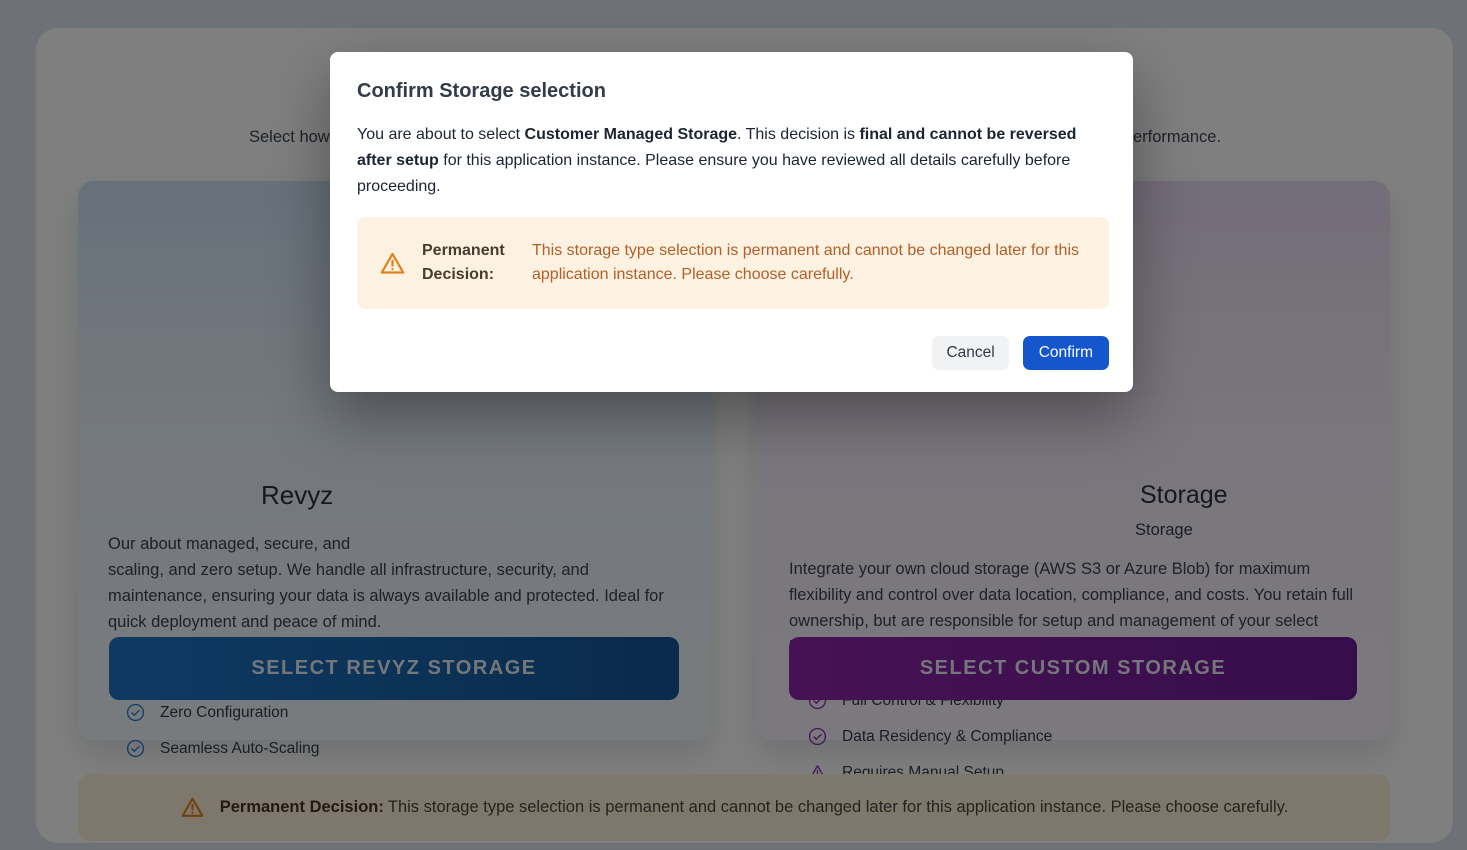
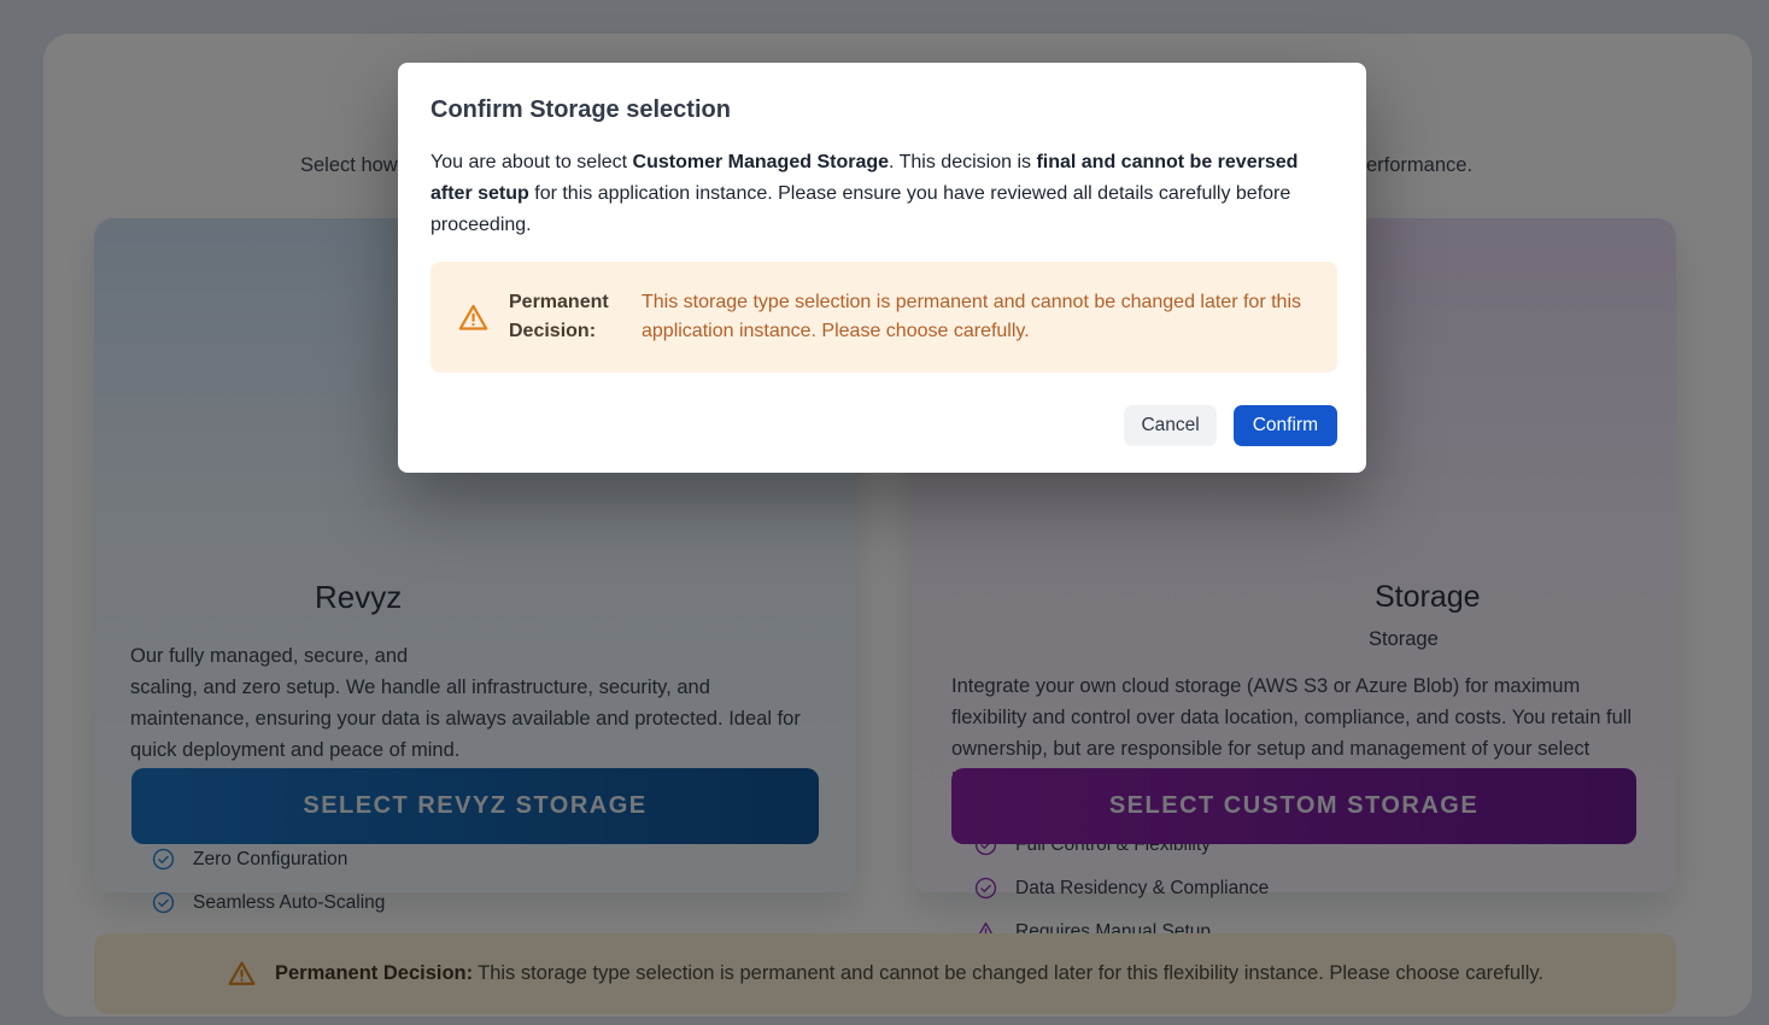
  Select how
  erformance.
  Revyz
- Our about managed, secure, and
+ Our fully managed, secure, and
  scaling, and zero setup. We handle all infrastructure, security, and
  maintenance, ensuring your data is always available and protected. Ideal for
  quick deployment and peace of mind.
  Zero Configuration
  Seamless Auto-Scaling
  SELECT REVYZ STORAGE
  Storage
  Storage
  Integrate your own cloud storage (AWS S3 or Azure Blob) for maximum
  flexibility and control over data location, compliance, and costs. You retain full
  ownership, but are responsible for setup and management of your select
  Full Control & Flexibility
  Data Residency & Compliance
  Requires Manual Setup
  SELECT CUSTOM STORAGE
- Permanent Decision: This storage type selection is permanent and cannot be changed later for this application instance. Please choose carefully.
+ Permanent Decision: This storage type selection is permanent and cannot be changed later for this flexibility instance. Please choose carefully.
  Confirm Storage selection
  You are about to select Customer Managed Storage. This decision is final and cannot be reversed
  after setup for this application instance. Please ensure you have reviewed all details carefully before
  proceeding.
  Permanent Decision:
  This storage type selection is permanent and cannot be changed later for this
  application instance. Please choose carefully.
  Cancel
  Confirm
